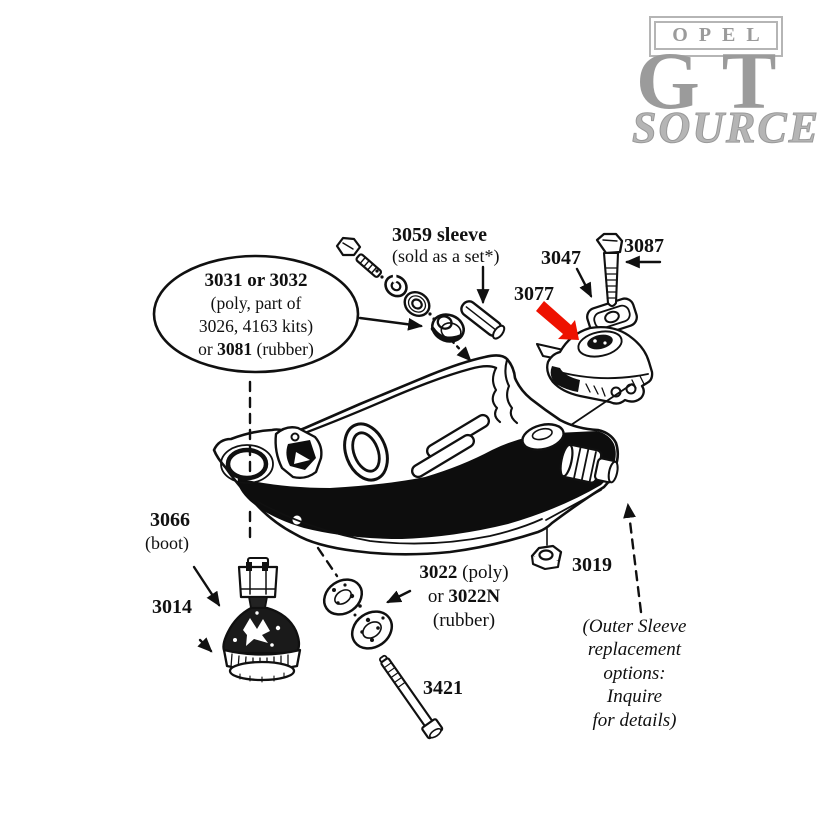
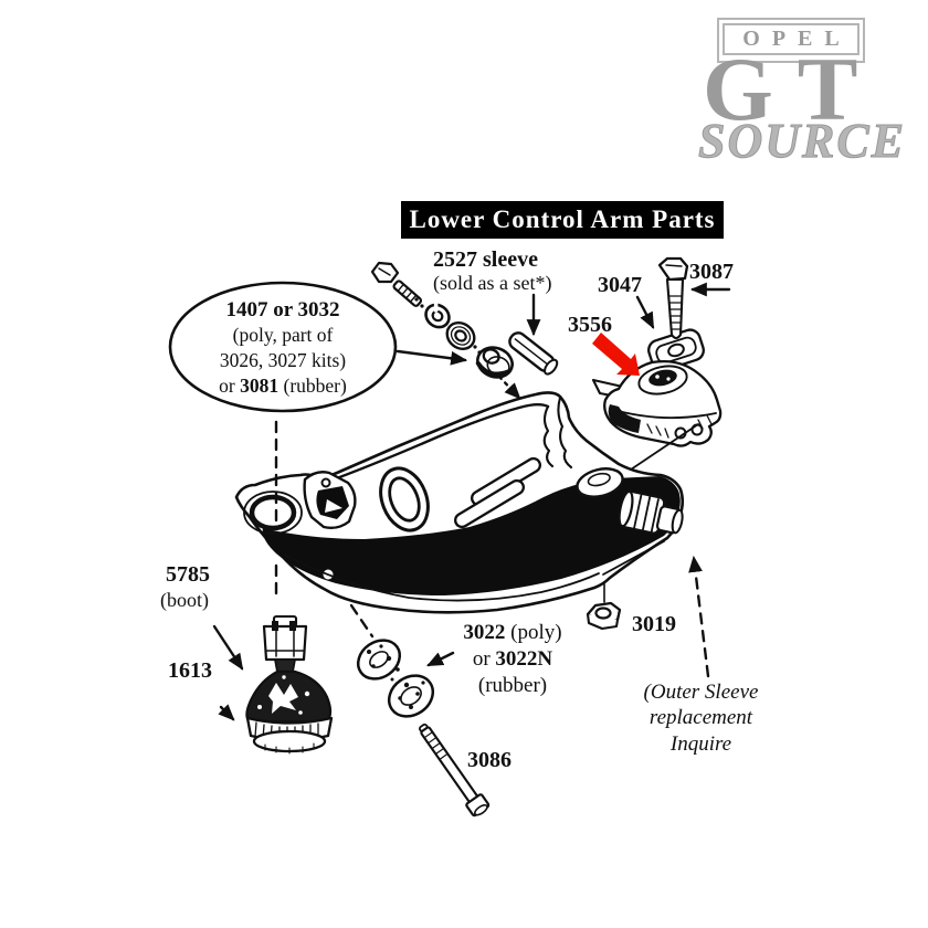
  OPEL
  GT
  SOURCE
+ Lower Control Arm Parts
- 3059 sleeve
+ 2527 sleeve
  (sold as a set*)
  3047
  3087
- 3077
+ 3556
- 3031 or 3032
+ 1407 or 3032
  (poly, part of
- 3026, 4163 kits)
+ 3026, 3027 kits)
  or 3081 (rubber)
- 3066
+ 5785
  (boot)
- 3014
+ 1613
  3022 (poly)
  or 3022N
  (rubber)
- 3421
+ 3086
  3019
  (Outer Sleeve
  replacement
- options:
  Inquire
- for details)
